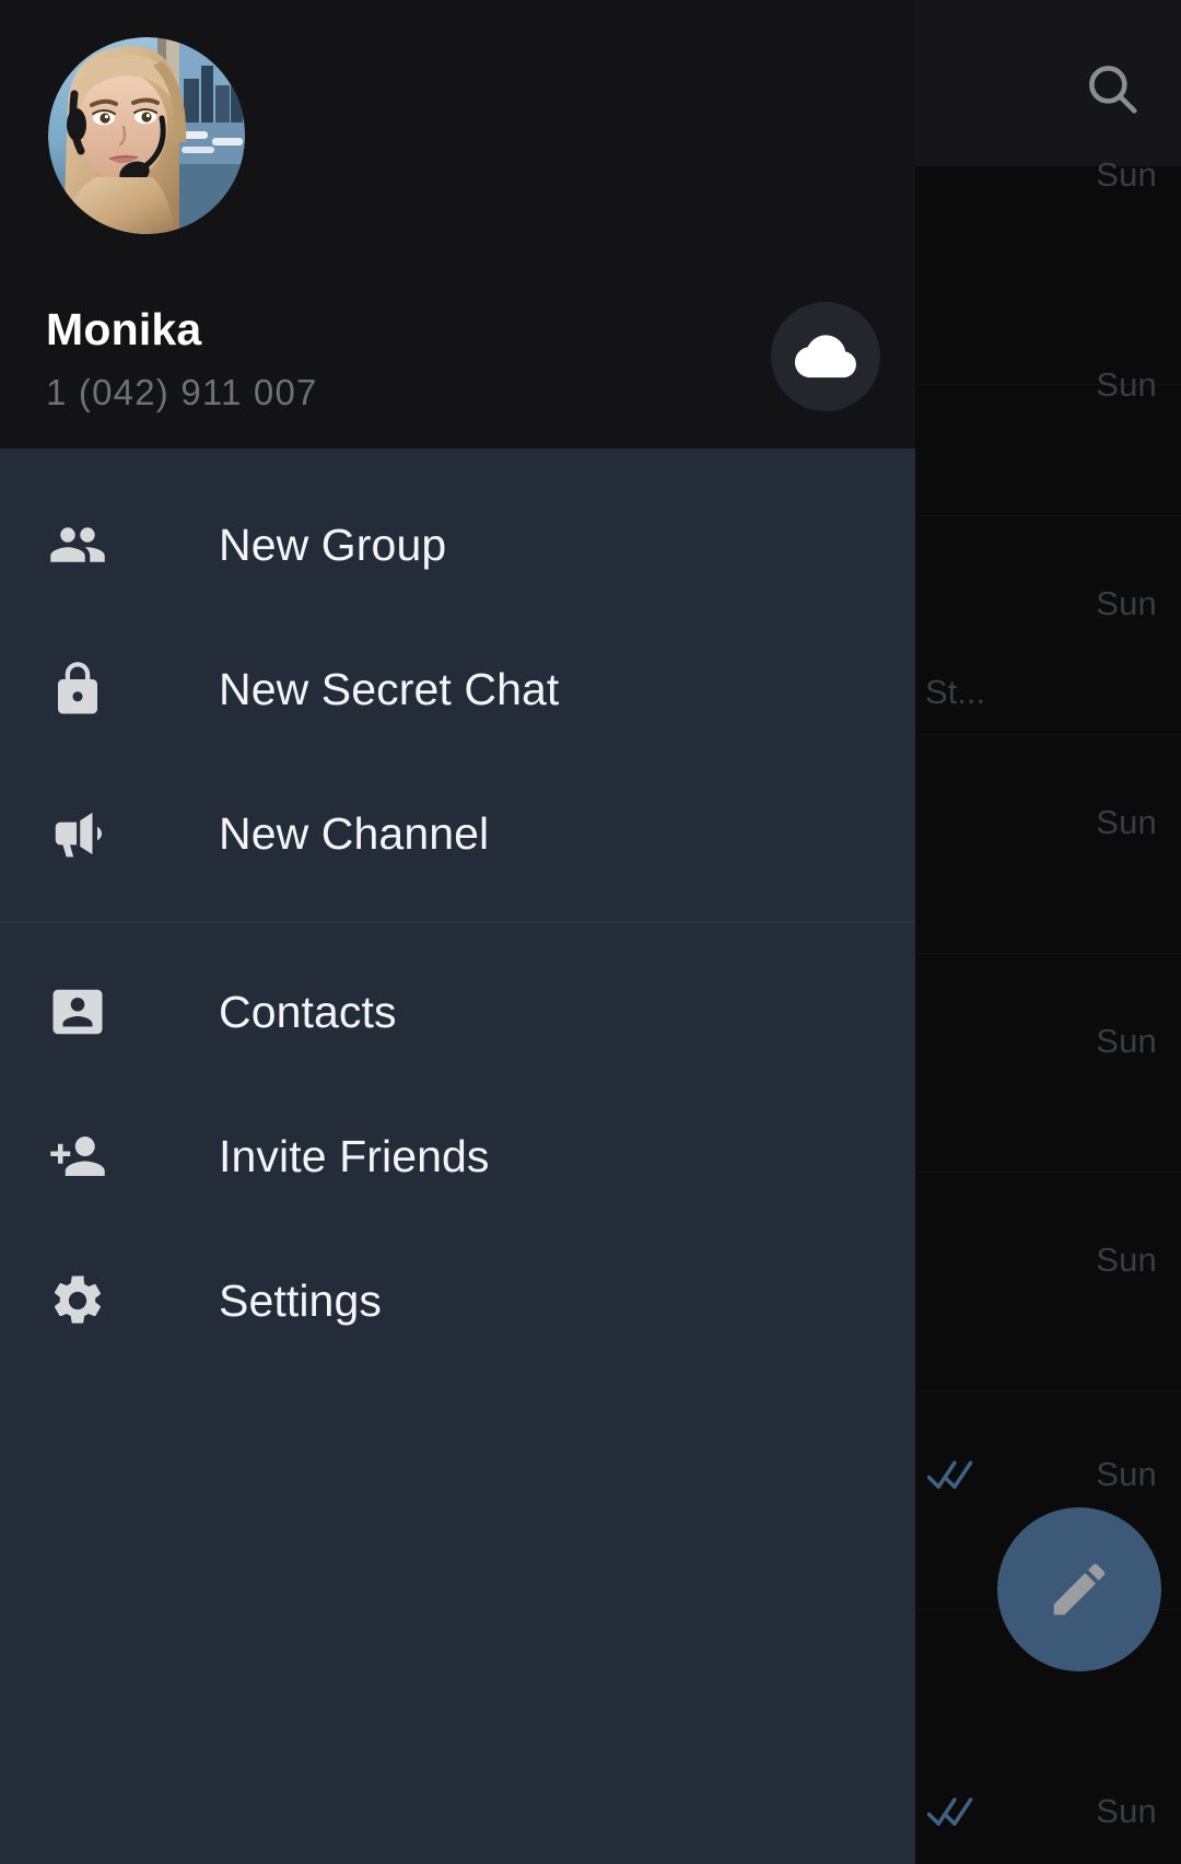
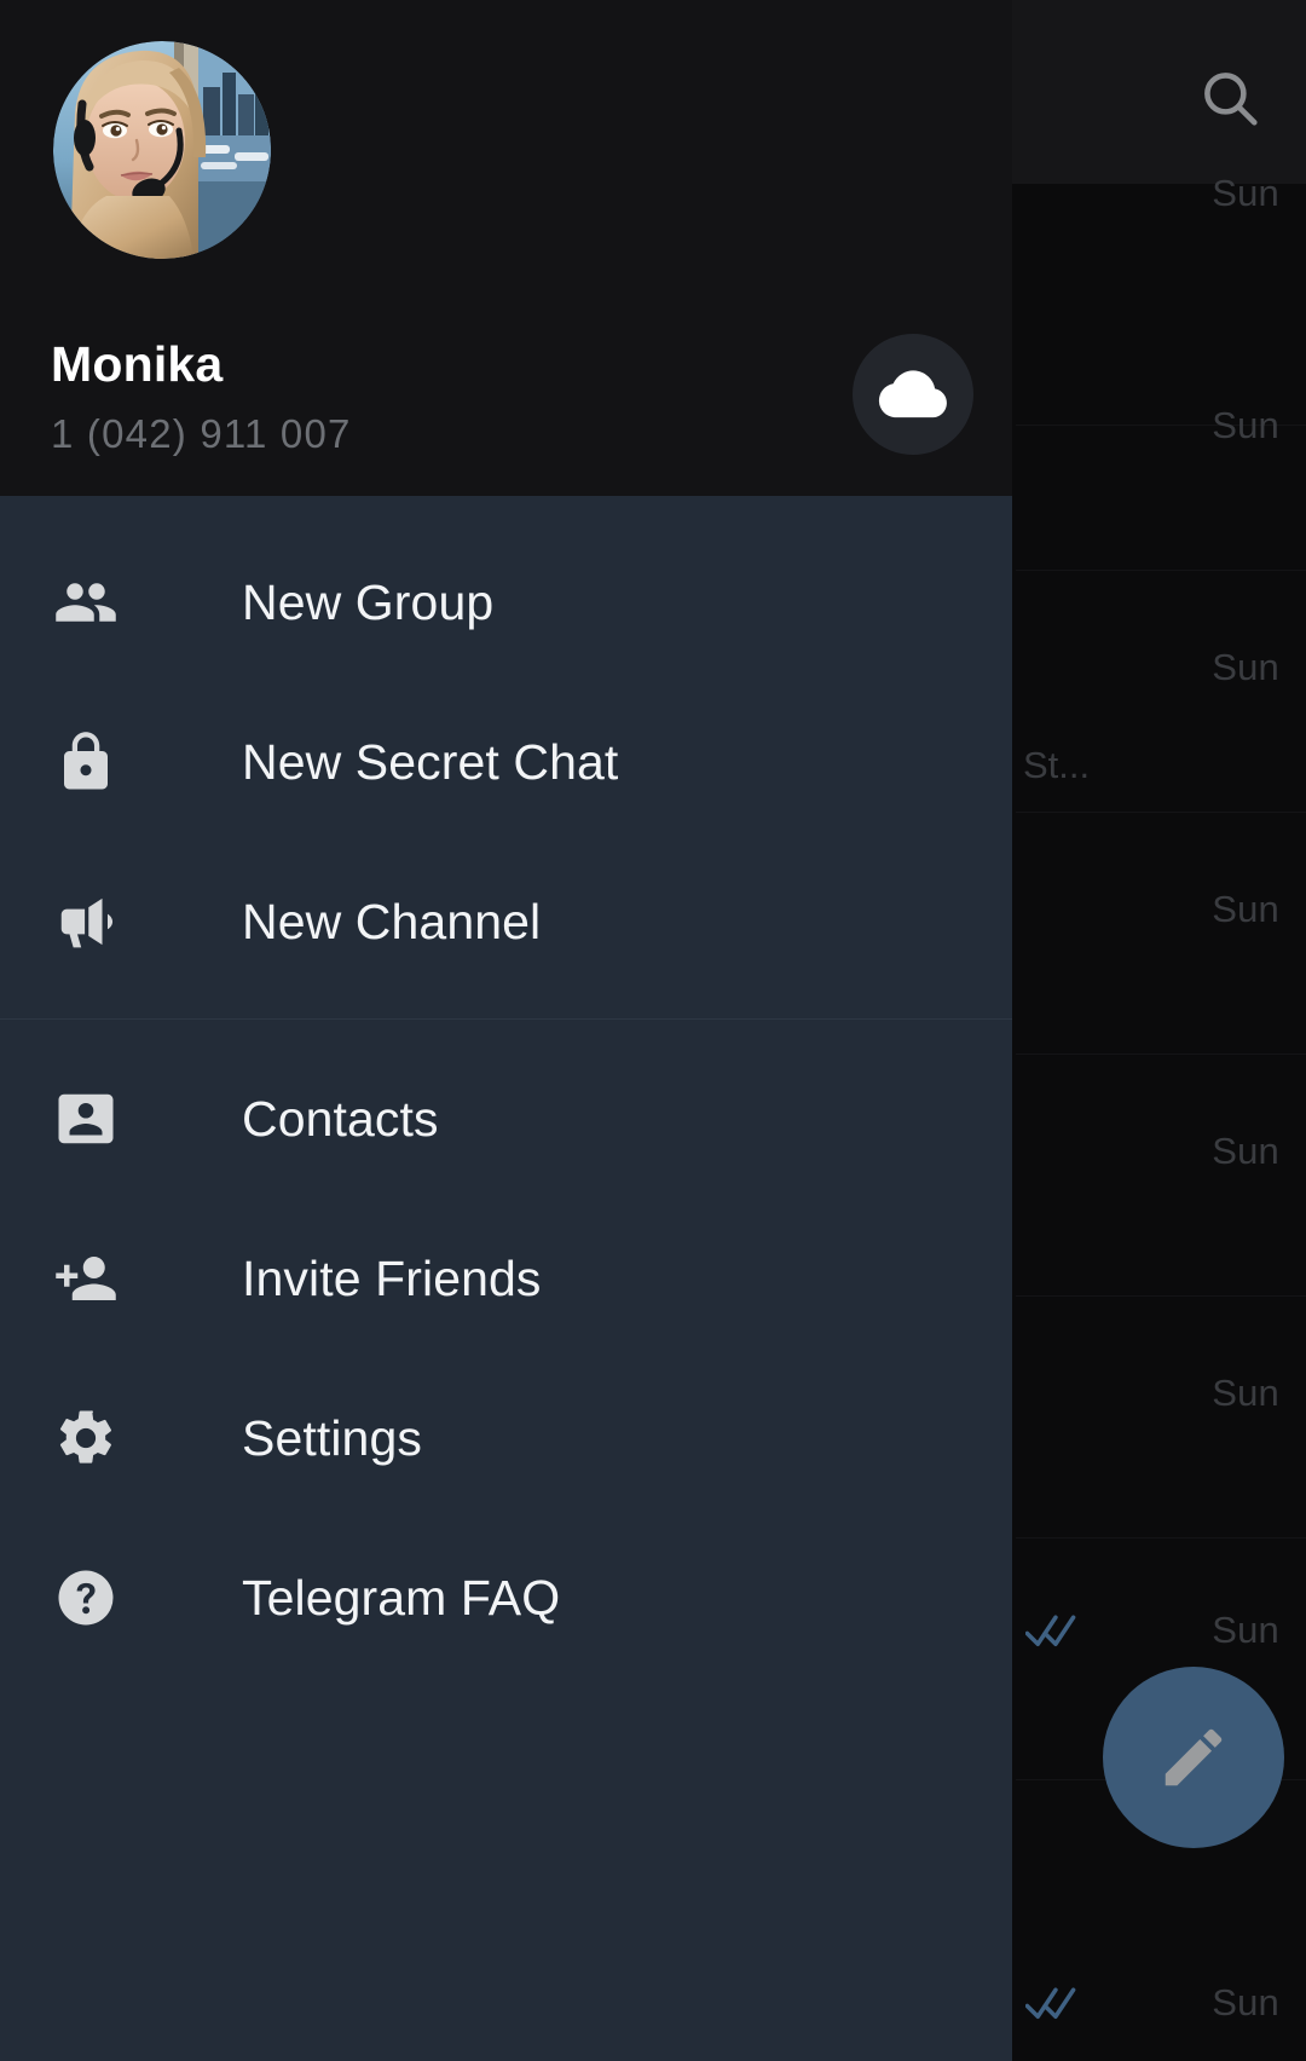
  Sun
  Sun
  Sun
  St...
  Sun
  Sun
  Sun
  Sun
  Sun
  Monika
  1 (042) 911 007
  New Group
  New Secret Chat
  New Channel
  Contacts
  Invite Friends
  Settings
+ Telegram FAQ
